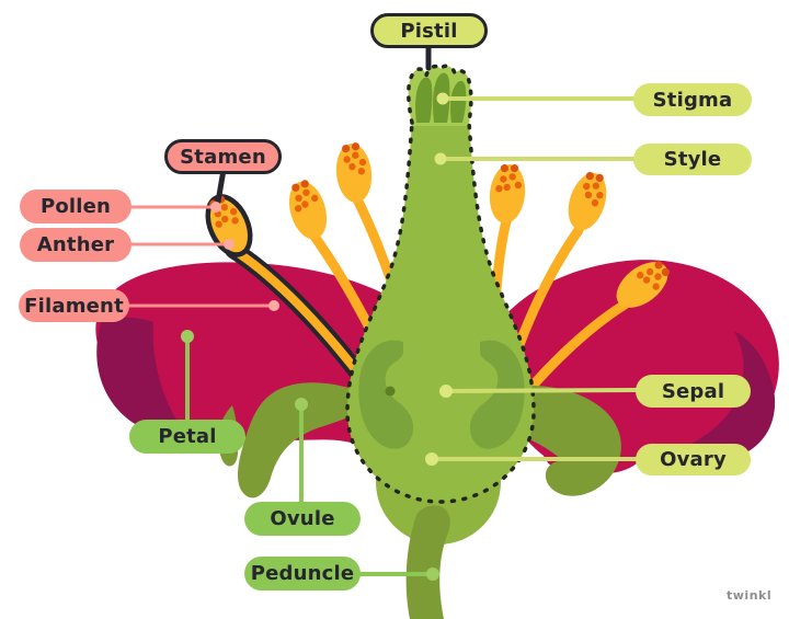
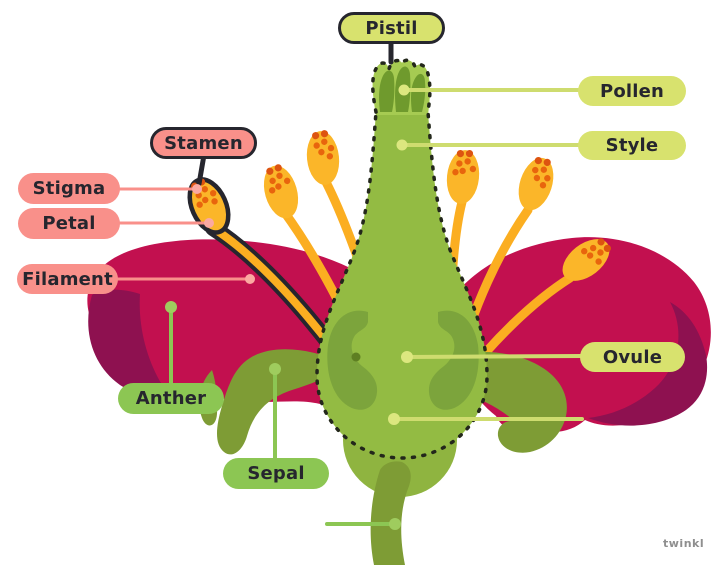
  Pistil
- Stigma
+ Pollen
  Style
  Stamen
- Pollen
+ Stigma
- Anther
+ Petal
  Filament
- Petal
+ Anther
- Ovule
+ Sepal
- Peduncle
- Sepal
+ Ovule
- Ovary
  twinkl
